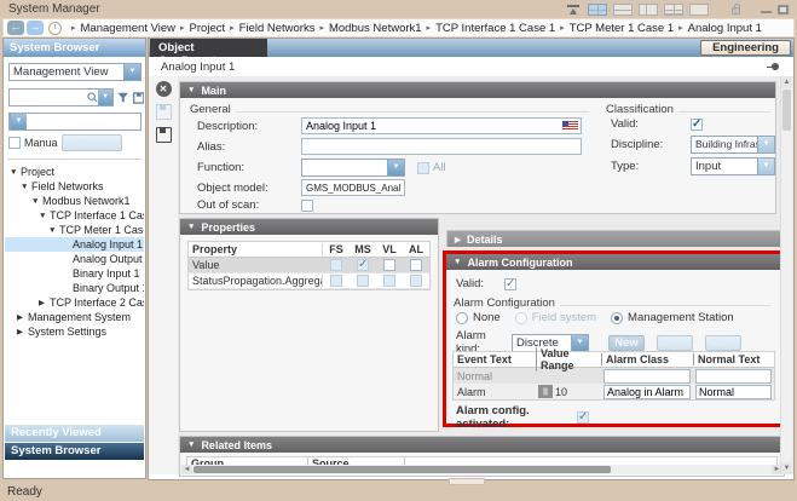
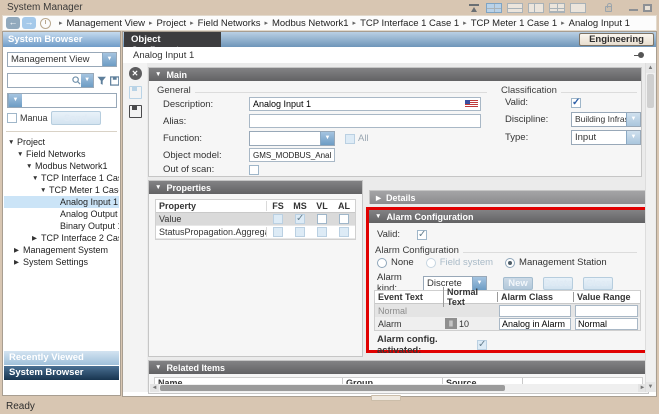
  System Manager
  ←
  →
  Management View
  Project
  Field Networks
  Modbus Network1
  TCP Interface 1 Case 1
  TCP Meter 1 Case 1
  Analog Input 1
  System Browser
  Management View
  Manua
  Project
  Field Networks
  Modbus Network1
  TCP Interface 1 Ca
  TCP Meter 1 Cas
  Analog Input 1
  Analog Output
- Binary Input 1
  Binary Output
  TCP Interface 2 Ca
  Management System
  System Settings
  Recently Viewed
  System Browser
  Engineering
  Analog Input 1
  ✕
  Main
  General
  Description:
  Analog Input 1
  Alias:
  Function:
  All
  Object model:
  Out of scan:
  Classification
  Valid:
  Discipline:
  Type:
  Input
  Properties
  Property
  FS
  MS
  VL
  AL
  Value
  StatusPropagation.Aggreg
  Details
  Alarm Configuration
  Valid:
  Alarm Configuration
  None
  Field system
  Management Station
  Alarm kind:
  Discrete
  New
  Delete
  Clear
  Event Text
- Value Range
+ Normal Text
  Alarm Class
- Normal Text
+ Value Range
  Normal
  Alarm
  10
  Analog in Alarm
  Normal
  Alarm config. activated:
  Related Items
+ Name
  Group
  Source
  Ready
